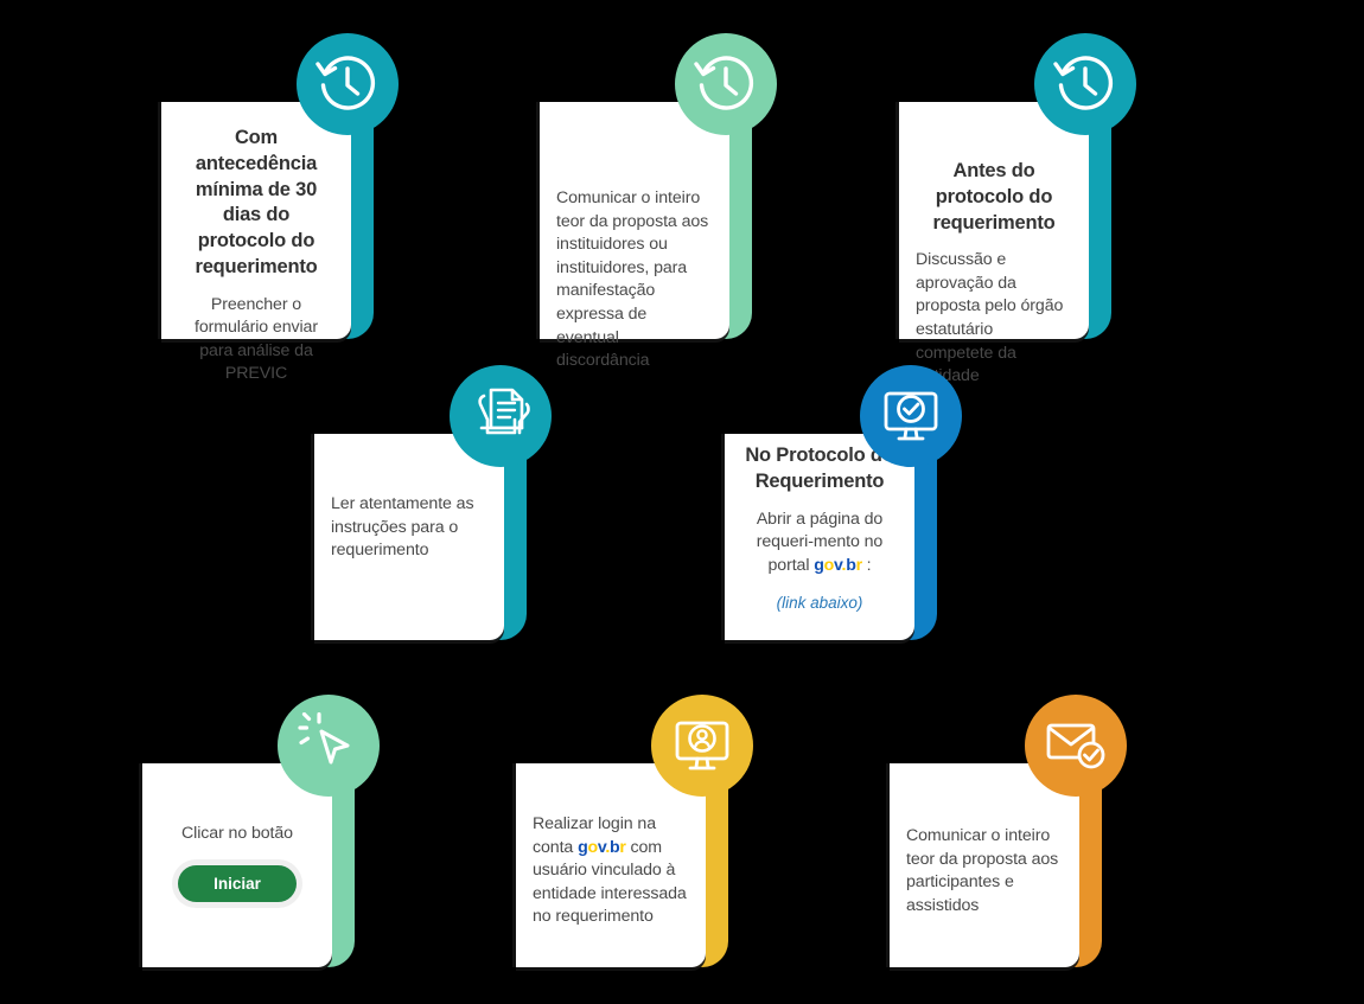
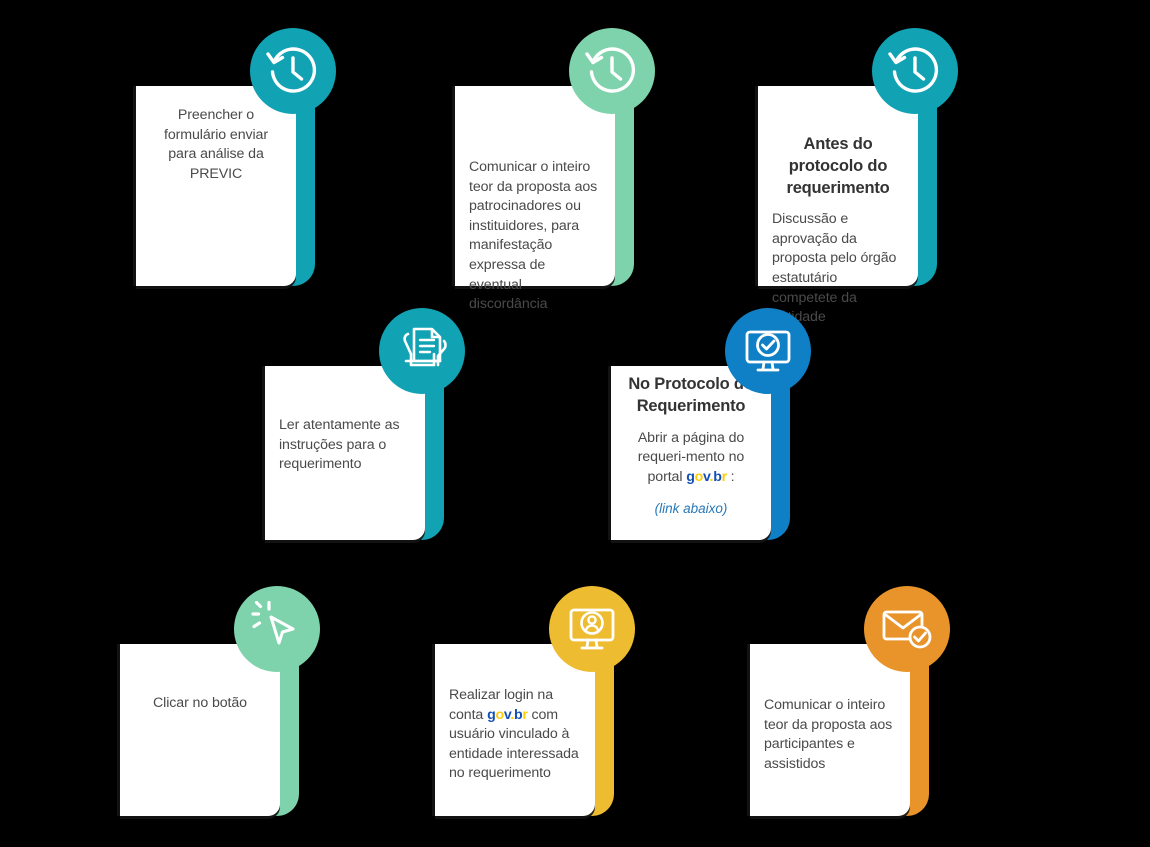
- Com antecedência mínima de 30 dias do protocolo do requerimento
  Preencher o formulário enviar para análise da PREVIC
- Comunicar o inteiro teor da proposta aos instituidores ou instituidores, para manifestação expressa de eventual discordância
+ Comunicar o inteiro teor da proposta aos patrocinadores ou instituidores, para manifestação expressa de eventual discordância
  Antes do protocolo do requerimento
  Discussão e aprovação da proposta pelo órgão estatutário competete da dade
  Ler atentamente as instruções para o requerimento
  No Protocolo d Requerimento
  Abrir a página do requeri-mento no portal gov.br :
  (link abaixo)
  Clicar no botão
- Iniciar
  Realizar login na conta gov.br com usuário vinculado à entidade interessada no requerimento
  Comunicar o inteiro teor da proposta aos participantes e assistidos
